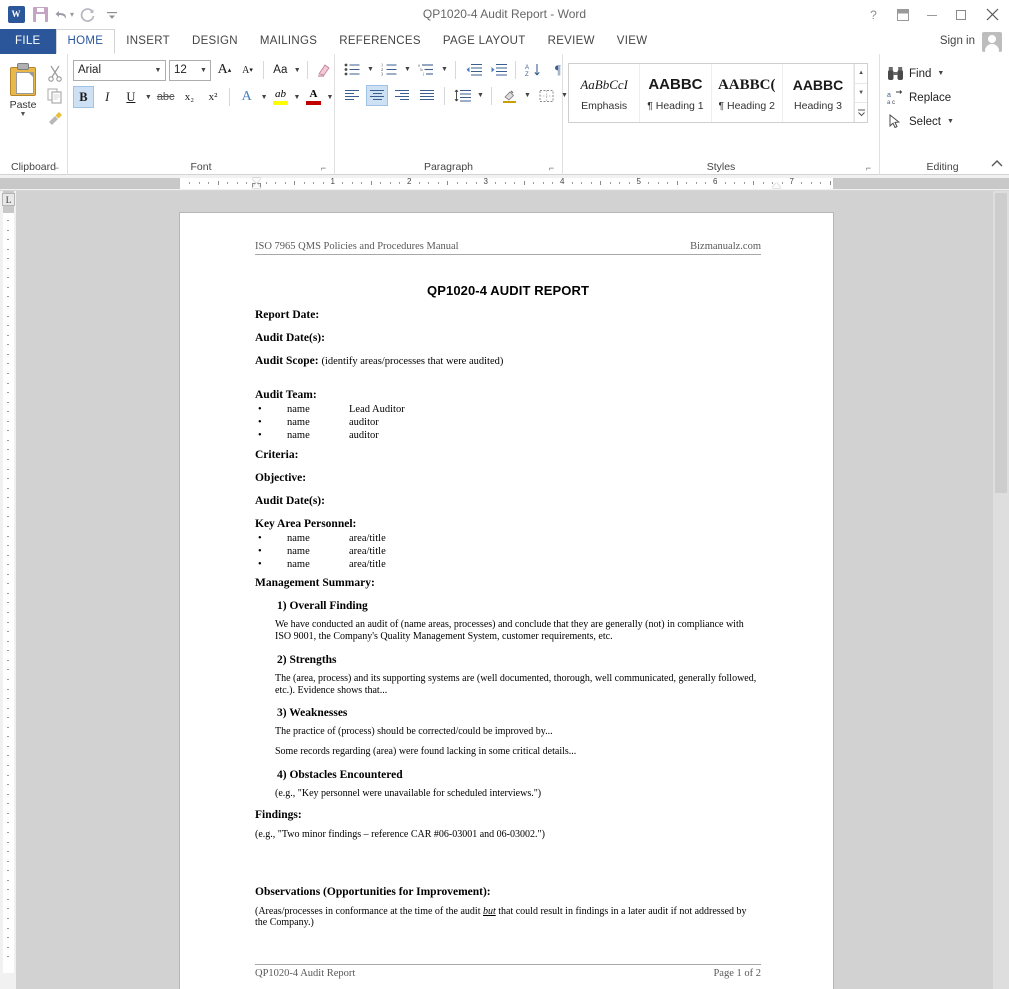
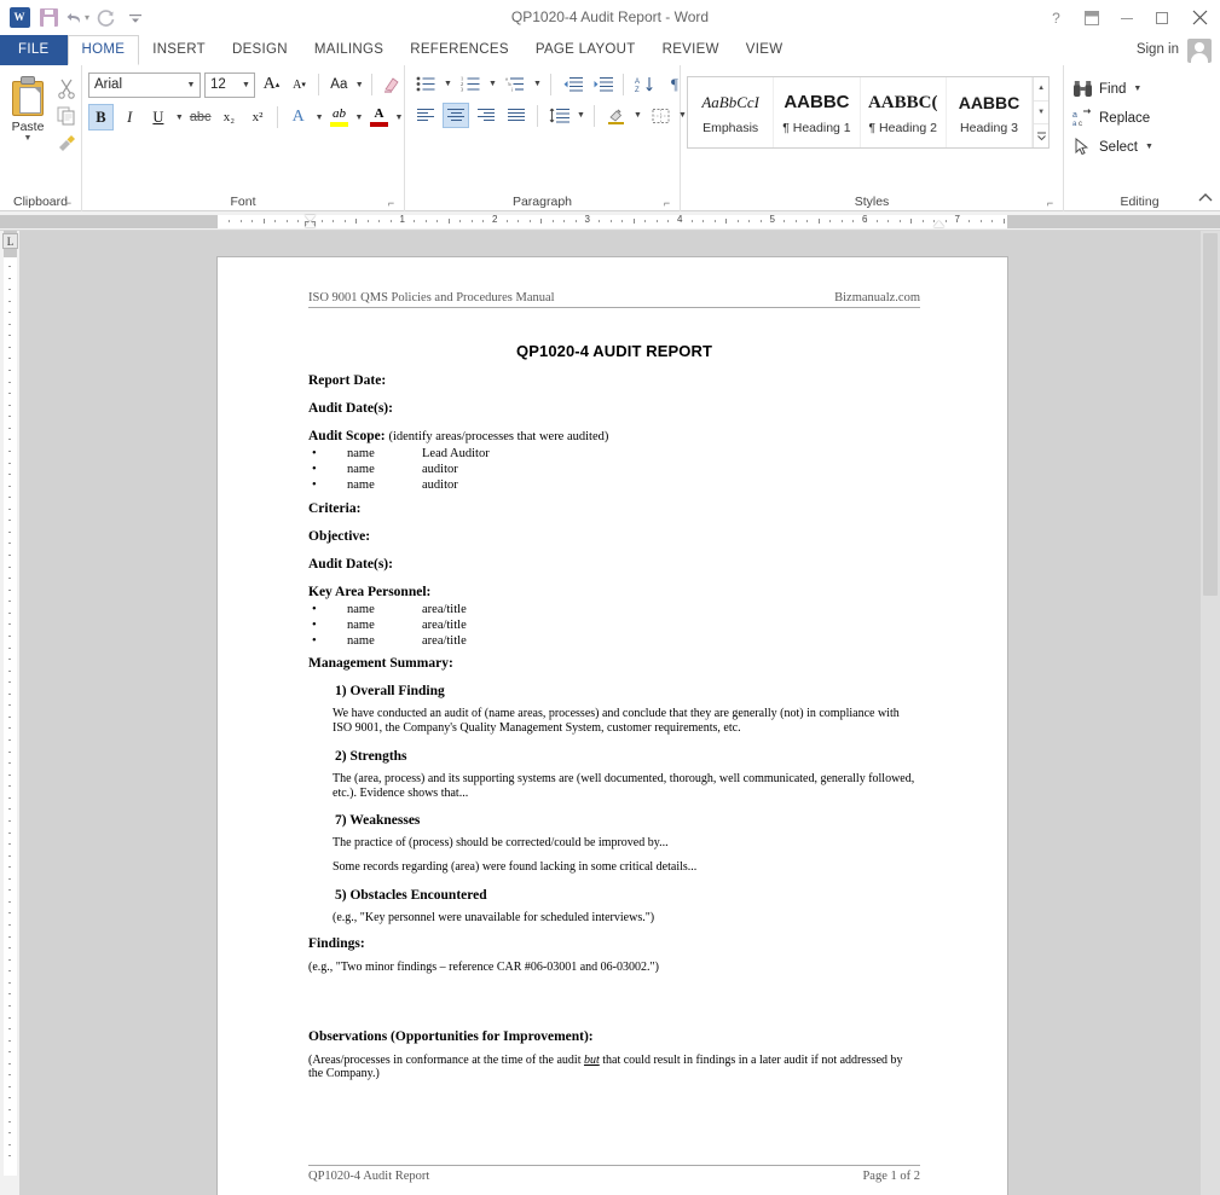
  W
  ▾
  QP1020-4 Audit Report - Word
  ?
  FILE
  HOME
  INSERT
  DESIGN
  MAILINGS
  REFERENCES
  PAGE LAYOUT
  REVIEW
  VIEW
  Sign in
  Paste
  Clipboard
  ⌐
  Arial
  12
  A
  ▴
  A
  ▾
  Aa
  B
  I
  U
  abc
  x₂
  x²
  A
  ab
  A
  Font
  ⌐
  ¶
  Paragraph
  ⌐
  AaBbCcI
  Emphasis
  AABBC
  ¶ Heading 1
  AABBC(
  ¶ Heading 2
  AABBC
  Heading 3
  Styles
  ⌐
  Find
  Replace
  Select
  Editing
  1
  2
  3
  4
  5
  6
  7
  L
- ISO 7965 QMS Policies and Procedures Manual
+ ISO 9001 QMS Policies and Procedures Manual
  Bizmanualz.com
  QP1020-4 AUDIT REPORT
  Report Date:
  Audit Date(s):
  Audit Scope: (identify areas/processes that were audited)
- Audit Team:
  •
  name
  Lead Auditor
  •
  name
  auditor
  •
  name
  auditor
  Criteria:
  Objective:
  Audit Date(s):
  Key Area Personnel:
  •
  name
  area/title
  •
  name
  area/title
  •
  name
  area/title
  Management Summary:
  1) Overall Finding
  We have conducted an audit of (name areas, processes) and conclude that they are generally (not) in compliance with ISO 9001, the Company's Quality Management System, customer requirements, etc.
  2) Strengths
  The (area, process) and its supporting systems are (well documented, thorough, well communicated, generally followed, etc.). Evidence shows that...
- 3) Weaknesses
+ 7) Weaknesses
  The practice of (process) should be corrected/could be improved by...
  Some records regarding (area) were found lacking in some critical details...
- 4) Obstacles Encountered
+ 5) Obstacles Encountered
  (e.g., "Key personnel were unavailable for scheduled interviews.")
  Findings:
  (e.g., "Two minor findings – reference CAR #06-03001 and 06-03002.")
  Observations (Opportunities for Improvement):
  (Areas/processes in conformance at the time of the audit but that could result in findings in a later audit if not addressed by the Company.)
  QP1020-4 Audit Report
  Page 1 of 2
